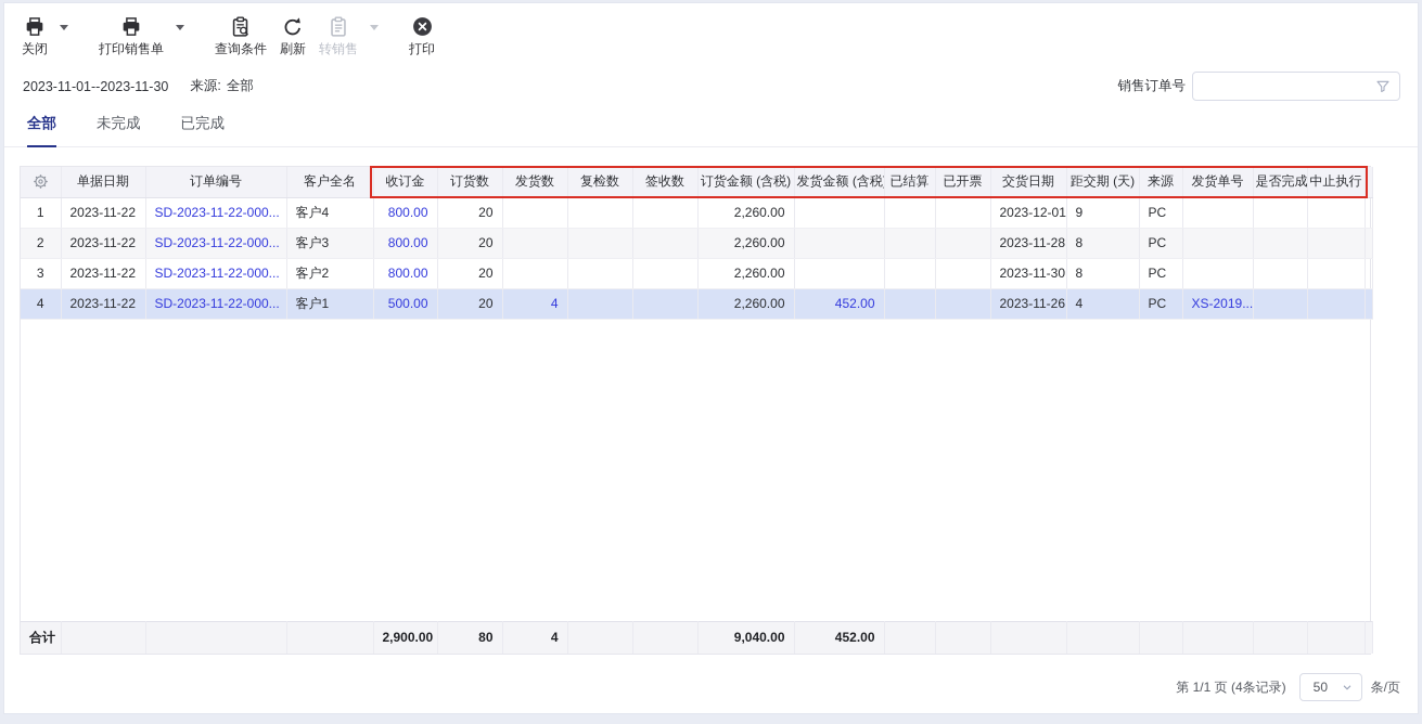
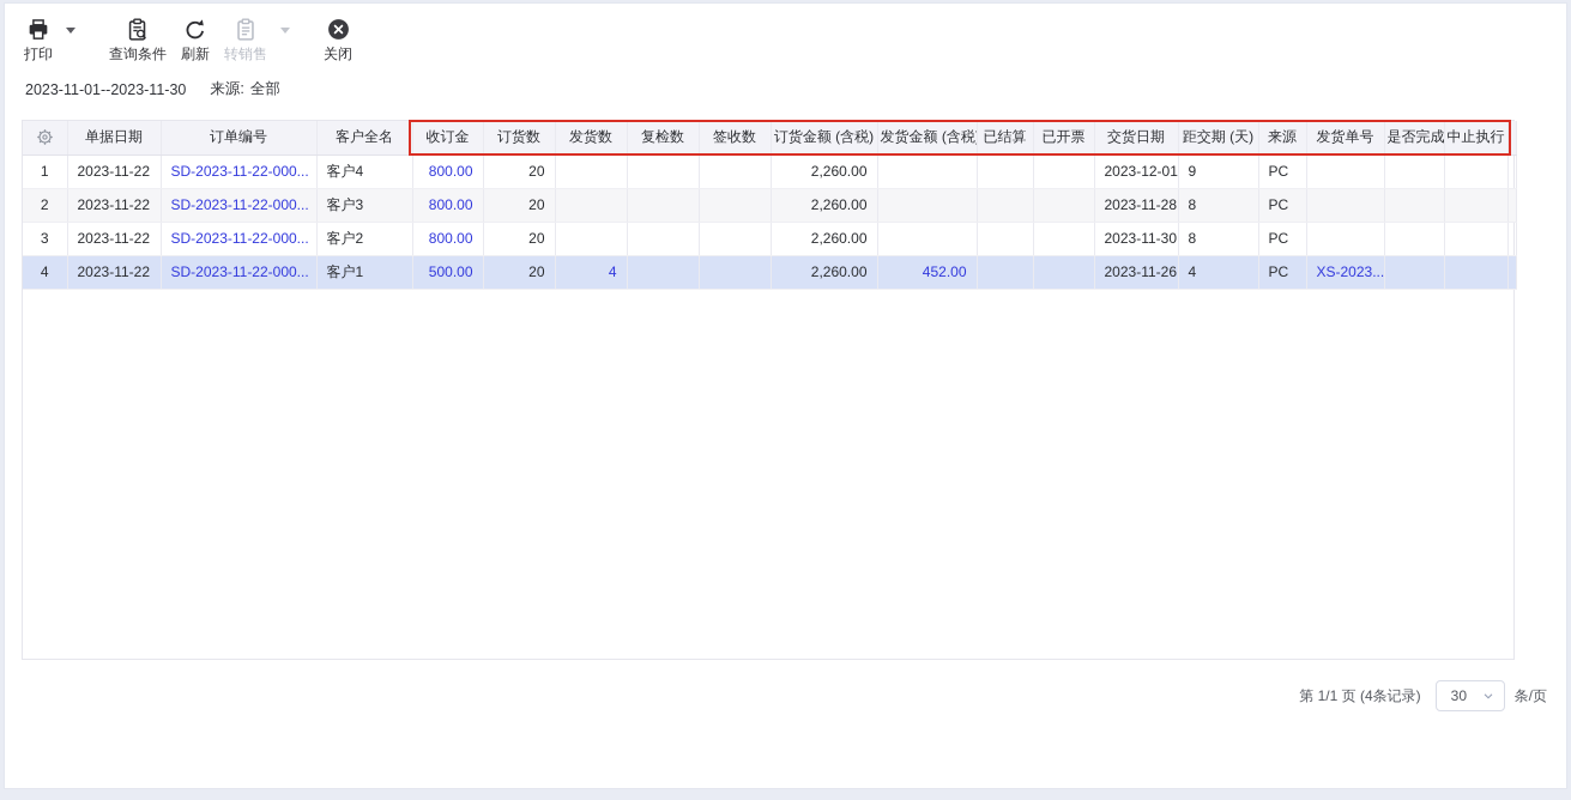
- 关闭
+ 打印
- 打印销售单
  查询条件
  刷新
  转销售
- 打印
+ 关闭
  2023-11-01--2023-11-30
  来源: 全部
- 销售订单号
- 全部
- 未完成
- 已完成
  	单据日期	订单编号	客户全名	收订金	订货数	发货数	复检数	签收数	订货金额 (含税)	发货金额 (含税	已结算	已开票	交货日期	距交期 (天)	来源	发货单号	是否完成	中止执行
  1	2023-11-22	SD-2023-11-22-000...	客户4	800.00	20				2,260.00				2023-12-01	9	PC
  2	2023-11-22	SD-2023-11-22-000...	客户3	800.00	20				2,260.00				2023-11-28	8	PC
  3	2023-11-22	SD-2023-11-22-000...	客户2	800.00	20				2,260.00				2023-11-30	8	PC
- 4	2023-11-22	SD-2023-11-22-000...	客户1	500.00	20	4			2,260.00	452.00			2023-11-26	4	PC	XS-2019...
+ 4	2023-11-22	SD-2023-11-22-000...	客户1	500.00	20	4			2,260.00	452.00			2023-11-26	4	PC	XS-2023...
- 合计				2,900.00	80	4			9,040.00	452.00
  第 1/1 页 (4条记录)
- 50
+ 30
  条/页
